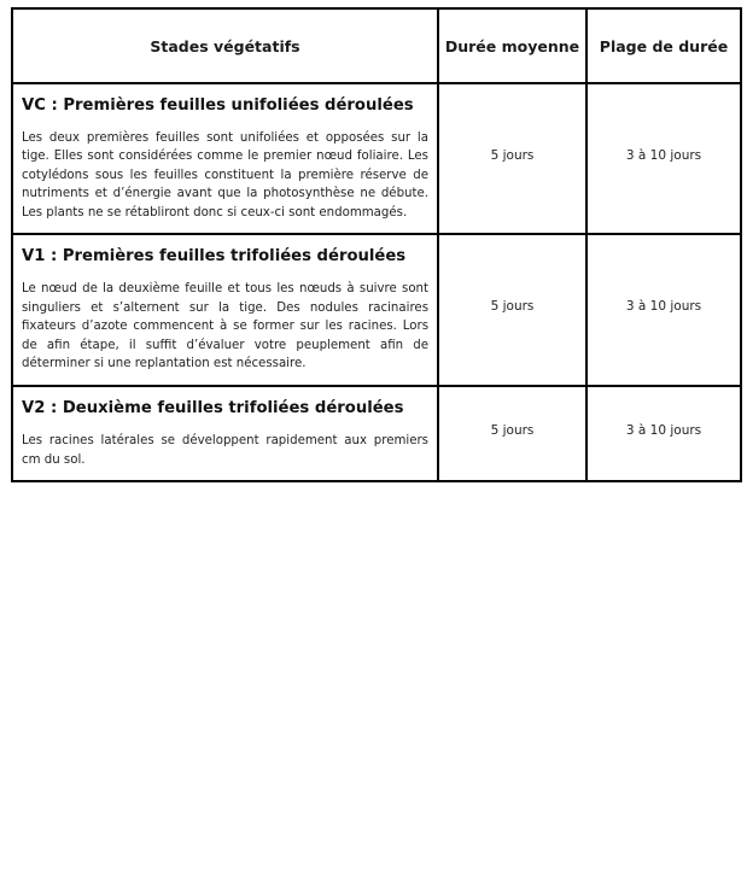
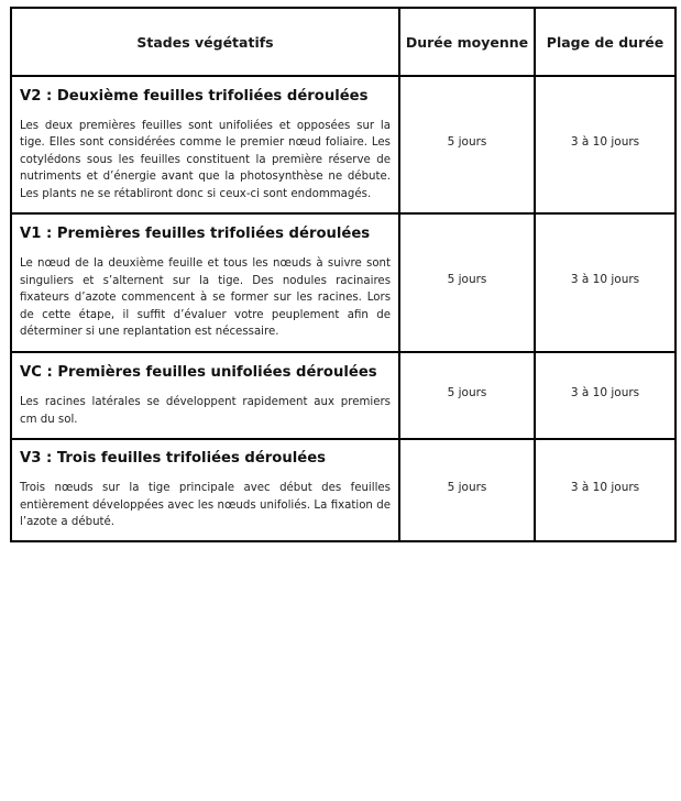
  Stades végétatifs	Durée moyenne	Plage de durée
- VC : Premières feuilles unifoliées déroulées Les deux premières feuilles sont unifoliées et opposées sur la tige. Elles sont considérées comme le premier nœud foliaire. Les cotylédons sous les feuilles constituent la première réserve de nutriments et d’énergie avant que la photosynthèse ne débute. Les plants ne se rétabliront donc si ceux-ci sont endommagés.	5 jours	3 à 10 jours
+ V2 : Deuxième feuilles trifoliées déroulées Les deux premières feuilles sont unifoliées et opposées sur la tige. Elles sont considérées comme le premier nœud foliaire. Les cotylédons sous les feuilles constituent la première réserve de nutriments et d’énergie avant que la photosynthèse ne débute. Les plants ne se rétabliront donc si ceux-ci sont endommagés.	5 jours	3 à 10 jours
- V1 : Premières feuilles trifoliées déroulées Le nœud de la deuxième feuille et tous les nœuds à suivre sont singuliers et s’alternent sur la tige. Des nodules racinaires fixateurs d’azote commencent à se former sur les racines. Lors de afin étape, il suffit d’évaluer votre peuplement afin de déterminer si une replantation est nécessaire.	5 jours	3 à 10 jours
+ V1 : Premières feuilles trifoliées déroulées Le nœud de la deuxième feuille et tous les nœuds à suivre sont singuliers et s’alternent sur la tige. Des nodules racinaires fixateurs d’azote commencent à se former sur les racines. Lors de cette étape, il suffit d’évaluer votre peuplement afin de déterminer si une replantation est nécessaire.	5 jours	3 à 10 jours
- V2 : Deuxième feuilles trifoliées déroulées Les racines latérales se développent rapidement aux premiers cm du sol.	5 jours	3 à 10 jours
+ VC : Premières feuilles unifoliées déroulées Les racines latérales se développent rapidement aux premiers cm du sol.	5 jours	3 à 10 jours
+ V3 : Trois feuilles trifoliées déroulées Trois nœuds sur la tige principale avec début des feuilles entièrement développées avec les nœuds unifoliés. La fixation de l’azote a débuté.	5 jours	3 à 10 jours
